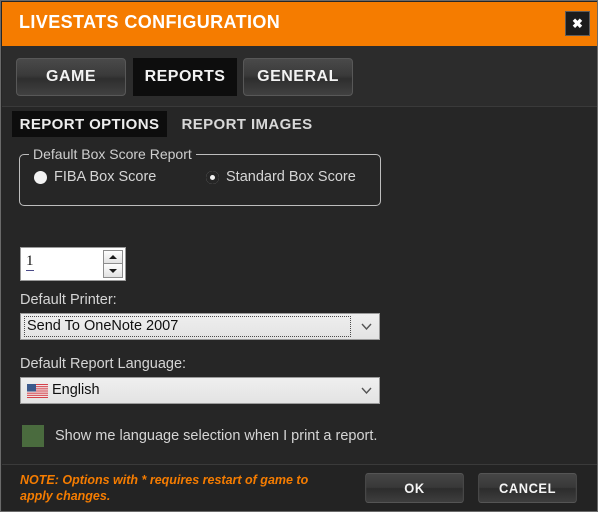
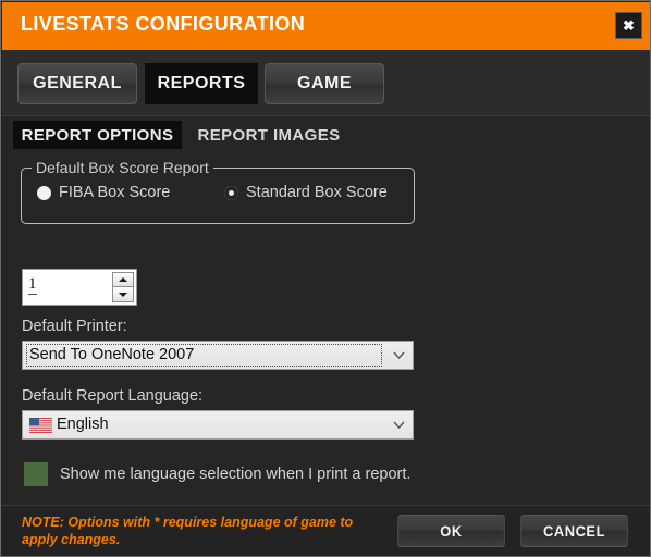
  LIVESTATS CONFIGURATION
  ✖
- GAME
+ GENERAL
  REPORTS
- GENERAL
+ GAME
  REPORT OPTIONS
  REPORT IMAGES
  Default Box Score Report
  FIBA Box Score
  Standard Box Score
  1
  Default Printer:
  Send To OneNote 2007
  Default Report Language:
  English
  Show me language selection when I print a report.
- NOTE: Options with * requires restart of game to apply changes.
+ NOTE: Options with * requires language of game to apply changes.
  OK
  CANCEL
